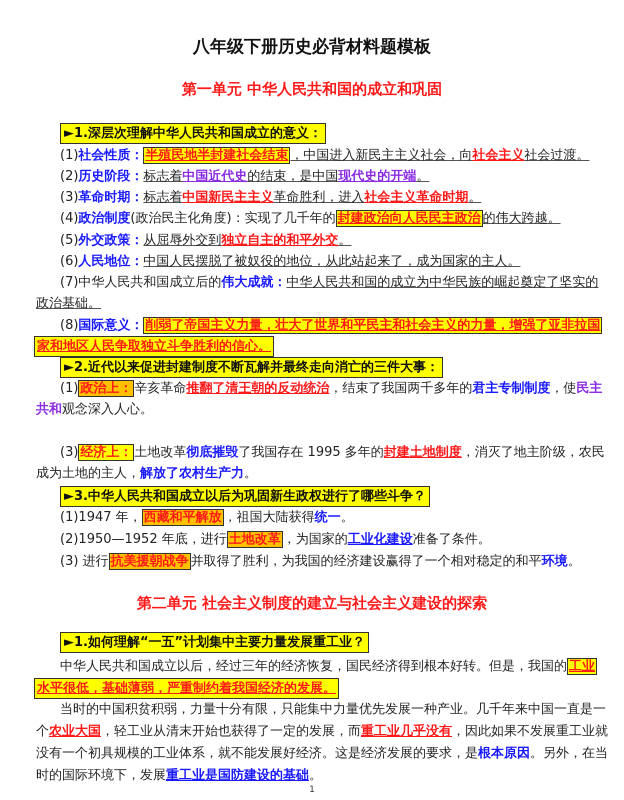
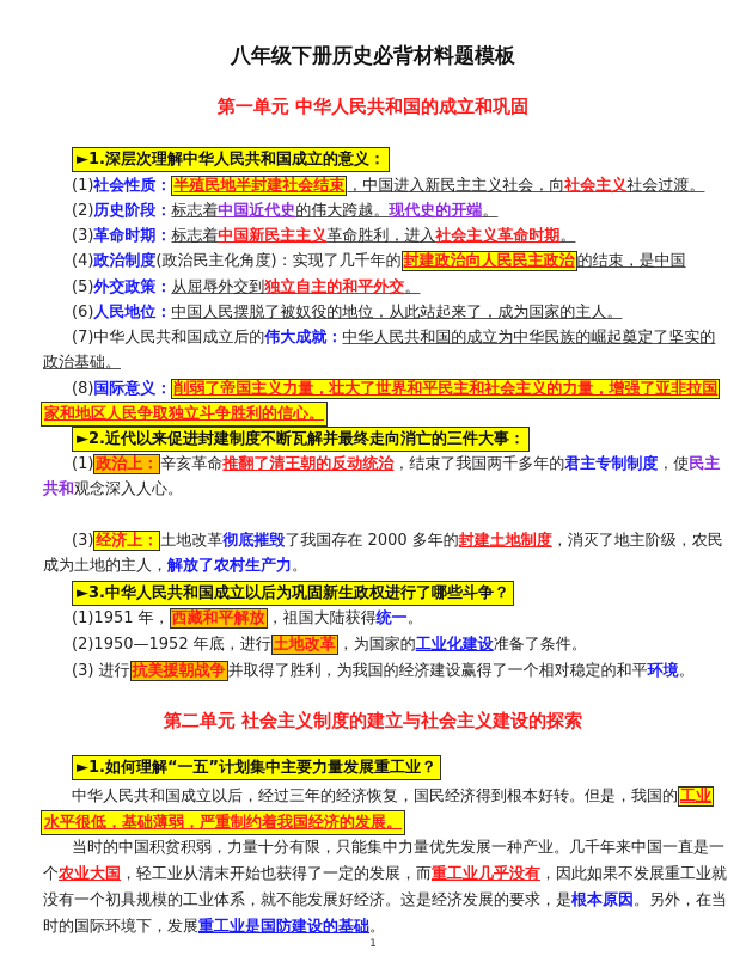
  八年级下册历史必背材料题模板
  第一单元 中华人民共和国的成立和巩固
  ►1.深层次理解中华人民共和国成立的意义：
  (1)社会性质： 半殖民地半封建社会结束 ，中国进入新民主主义社会，向社会主义社会过渡。
- (2)历史阶段：标志着中国近代史的结束，是中国现代史的开端。
+ (2)历史阶段：标志着中国近代史的伟大跨越。现代史的开端。
  (3)革命时期：标志着中国新民主主义革命胜利，进入社会主义革命时期。
- (4)政治制度(政治民主化角度)：实现了几千年的 封建政治向人民民主政治 的伟大跨越。
+ (4)政治制度(政治民主化角度)：实现了几千年的 封建政治向人民民主政治 的结束，是中国
  (5)外交政策：从屈辱外交到独立自主的和平外交。
  (6)人民地位：中国人民摆脱了被奴役的地位，从此站起来了，成为国家的主人。
  (7)中华人民共和国成立后的伟大成就：中华人民共和国的成立为中华民族的崛起奠定了坚实的
  政治基础。
  (8)国际意义： 削弱了帝国主义力量，壮大了世界和平民主和社会主义的力量，增强了亚非拉国
  家和地区人民争取独立斗争胜利的信心。
  ►2.近代以来促进封建制度不断瓦解并最终走向消亡的三件大事：
  (1) 政治上： 辛亥革命推翻了清王朝的反动统治，结束了我国两千多年的君主专制制度，使民主
  共和观念深入人心。
- (3) 经济上： 土地改革彻底摧毁了我国存在 1995 多年的封建土地制度，消灭了地主阶级，农民
+ (3) 经济上： 土地改革彻底摧毁了我国存在 2000 多年的封建土地制度，消灭了地主阶级，农民
  成为土地的主人，解放了农村生产力。
  ►3.中华人民共和国成立以后为巩固新生政权进行了哪些斗争？
- (1)1947 年， 西藏和平解放 ，祖国大陆获得统一。
+ (1)1951 年， 西藏和平解放 ，祖国大陆获得统一。
  (2)1950—1952 年底，进行 土地改革 ，为国家的工业化建设准备了条件。
  (3) 进行 抗美援朝战争 并取得了胜利，为我国的经济建设赢得了一个相对稳定的和平环境。
  第二单元 社会主义制度的建立与社会主义建设的探索
  ►1.如何理解“一五”计划集中主要力量发展重工业？
  中华人民共和国成立以后，经过三年的经济恢复，国民经济得到根本好转。但是，我国的 工业
  水平很低，基础薄弱，严重制约着我国经济的发展。
  当时的中国积贫积弱，力量十分有限，只能集中力量优先发展一种产业。几千年来中国一直是一
  个农业大国，轻工业从清末开始也获得了一定的发展，而重工业几乎没有，因此如果不发展重工业就
  没有一个初具规模的工业体系，就不能发展好经济。这是经济发展的要求，是根本原因。另外，在当
  时的国际环境下，发展重工业是国防建设的基础。
  1
